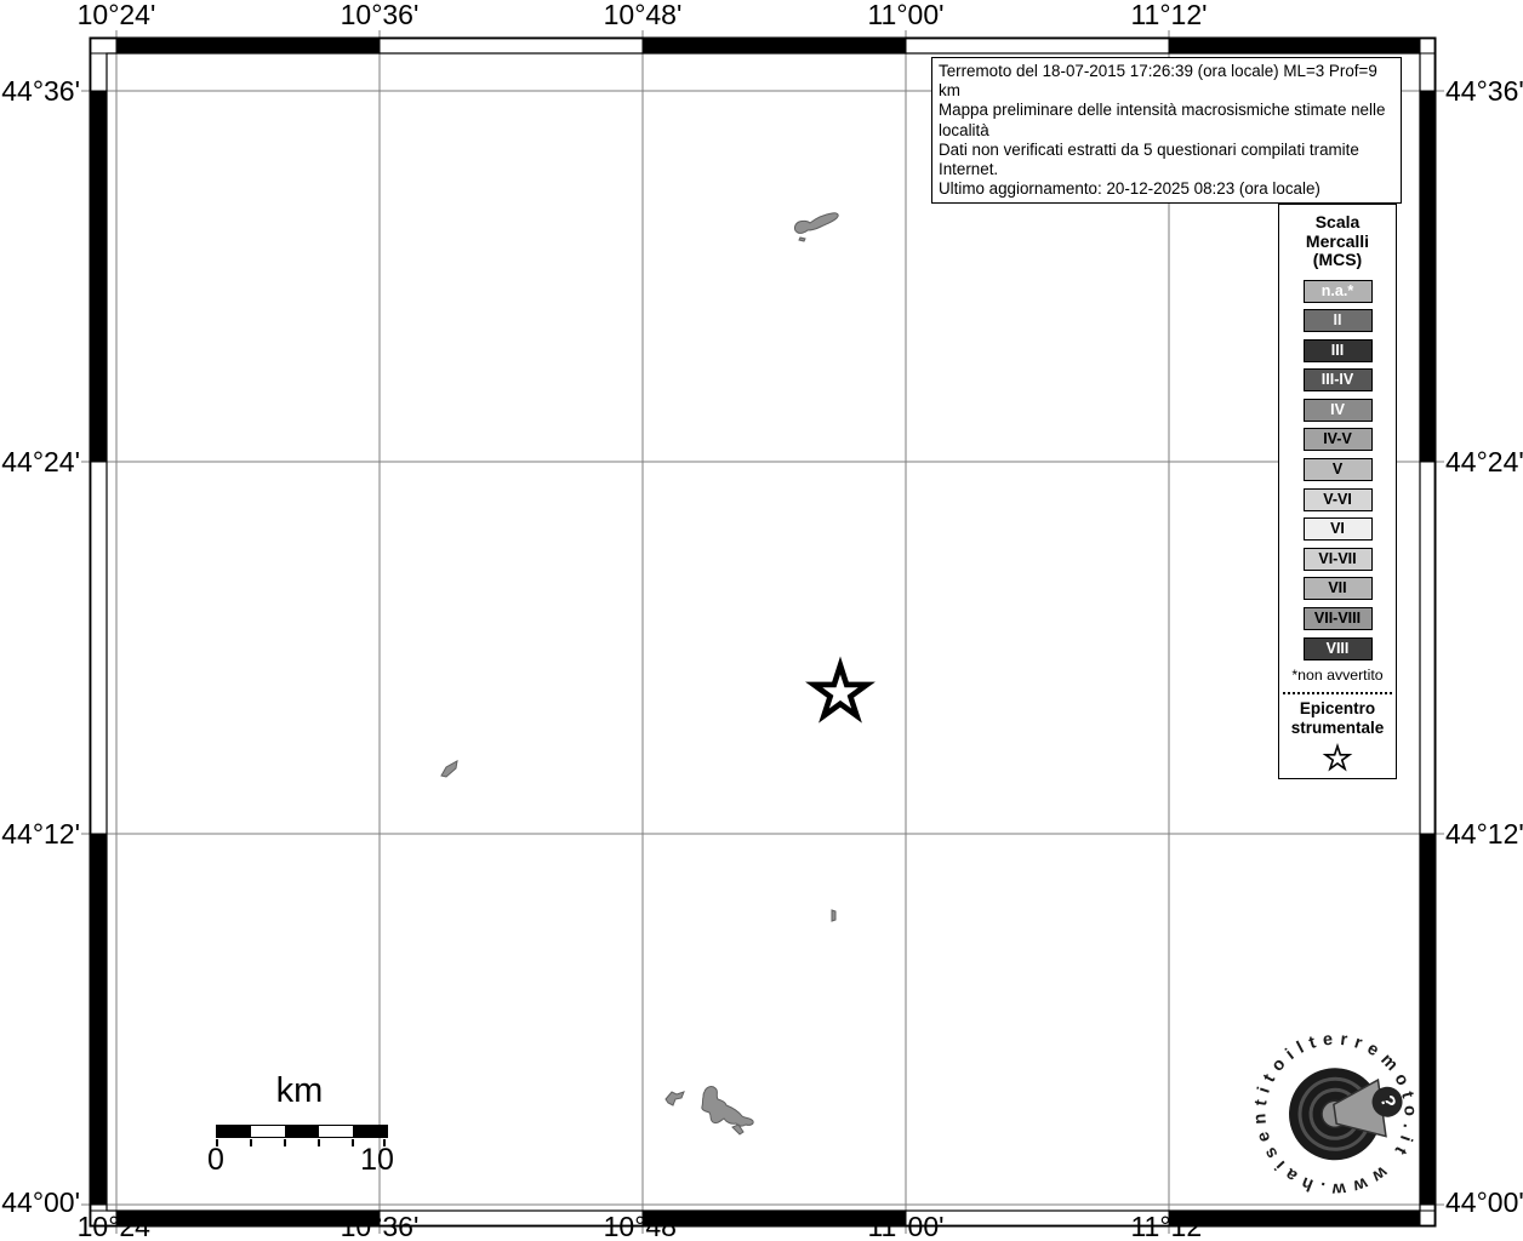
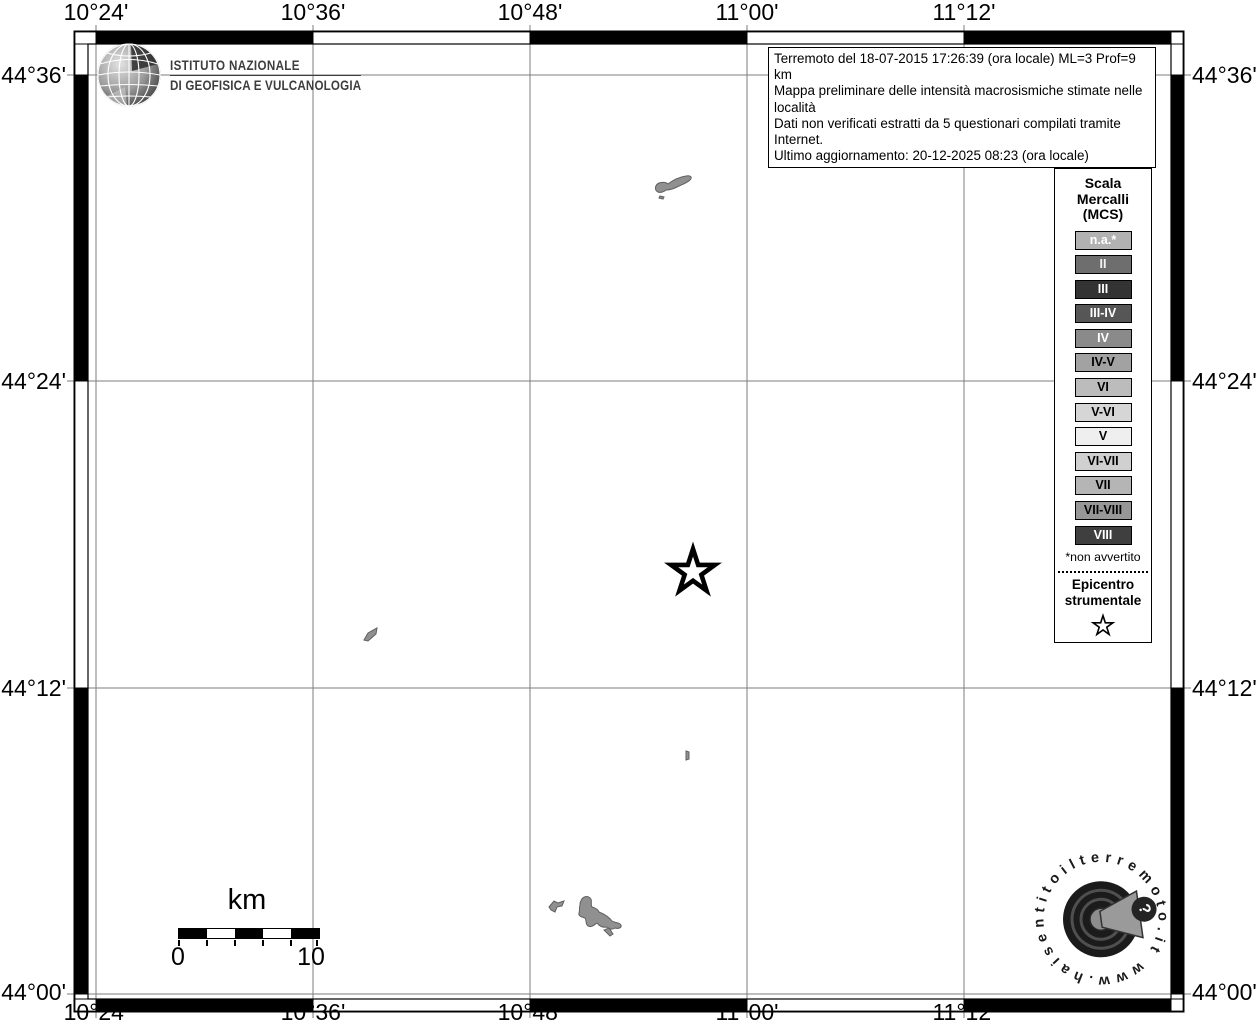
  10°24'
  10°36'
  10°48'
  11°00'
  11°12'
  10°24'
  10°36'
  10°48'
  11°00'
  11°12'
  44°36'
  44°24'
  44°12'
  44°00'
  44°36'
  44°24'
  44°12'
  44°00'
+ ISTITUTO NAZIONALE
+ DI GEOFISICA E VULCANOLOGIA
  Terremoto del 18-07-2015 17:26:39 (ora locale) ML=3 Prof=9 km
  Mappa preliminare delle intensità macrosismiche stimate nelle località
  Dati non verificati estratti da 5 questionari compilati tramite Internet.
  Ultimo aggiornamento: 20-12-2025 08:23 (ora locale)
  Scala
  Mercalli
  (MCS)
  n.a.*
  II
  III
  III-IV
  IV
  IV-V
- V
+ VI
  V-VI
- VI
+ V
  VI-VII
  VII
  VII-VIII
  VIII
  *non avvertito
  Epicentro
  strumentale
  km
  0
  10
